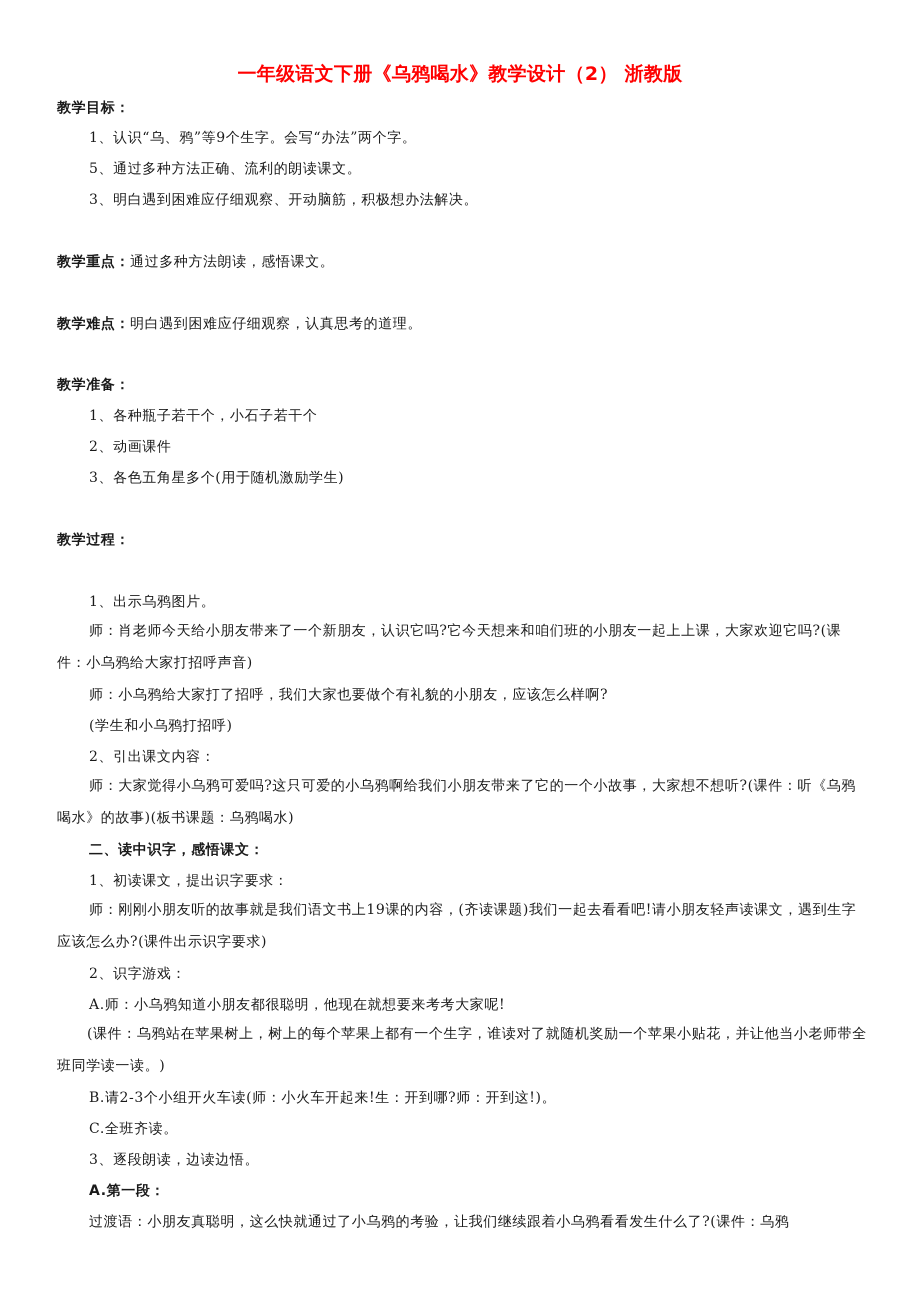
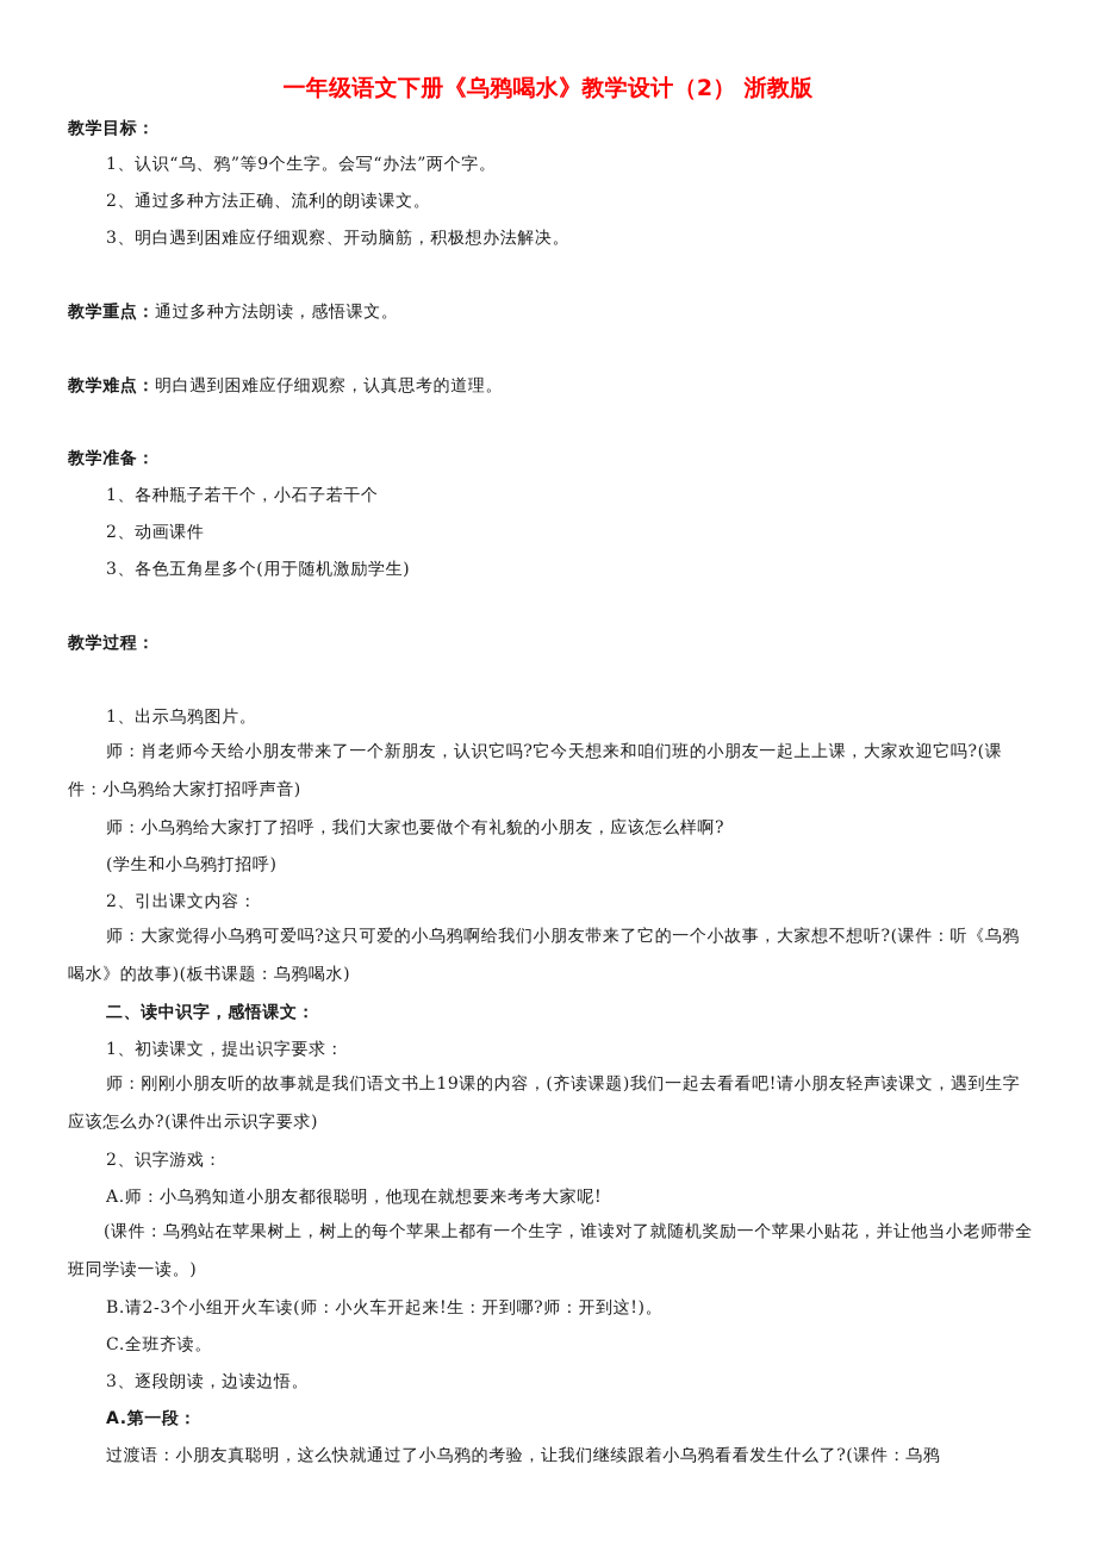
  一年级语文下册《乌鸦喝水》教学设计（2） 浙教版
  教学目标：
  1、认识“乌、鸦”等9个生字。会写“办法”两个字。
- 5、通过多种方法正确、流利的朗读课文。
+ 2、通过多种方法正确、流利的朗读课文。
  3、明白遇到困难应仔细观察、开动脑筋，积极想办法解决。
  教学重点：通过多种方法朗读，感悟课文。
  教学难点：明白遇到困难应仔细观察，认真思考的道理。
  教学准备：
  1、各种瓶子若干个，小石子若干个
  2、动画课件
  3、各色五角星多个(用于随机激励学生)
  教学过程：
  1、出示乌鸦图片。
  师：肖老师今天给小朋友带来了一个新朋友，认识它吗?它今天想来和咱们班的小朋友一起上上课，大家欢迎它吗?(课件：小乌鸦给大家打招呼声音)
  师：小乌鸦给大家打了招呼，我们大家也要做个有礼貌的小朋友，应该怎么样啊?
  (学生和小乌鸦打招呼)
  2、引出课文内容：
  师：大家觉得小乌鸦可爱吗?这只可爱的小乌鸦啊给我们小朋友带来了它的一个小故事，大家想不想听?(课件：听《乌鸦喝水》的故事)(板书课题：乌鸦喝水)
  二、读中识字，感悟课文：
  1、初读课文，提出识字要求：
  师：刚刚小朋友听的故事就是我们语文书上19课的内容，(齐读课题)我们一起去看看吧!请小朋友轻声读课文，遇到生字应该怎么办?(课件出示识字要求)
  2、识字游戏：
  A.师：小乌鸦知道小朋友都很聪明，他现在就想要来考考大家呢!
  (课件：乌鸦站在苹果树上，树上的每个苹果上都有一个生字，谁读对了就随机奖励一个苹果小贴花，并让他当小老师带全班同学读一读。)
  B.请2-3个小组开火车读(师：小火车开起来!生：开到哪?师：开到这!)。
  C.全班齐读。
  3、逐段朗读，边读边悟。
  A.第一段：
  过渡语：小朋友真聪明，这么快就通过了小乌鸦的考验，让我们继续跟着小乌鸦看看发生什么了?(课件：乌鸦
